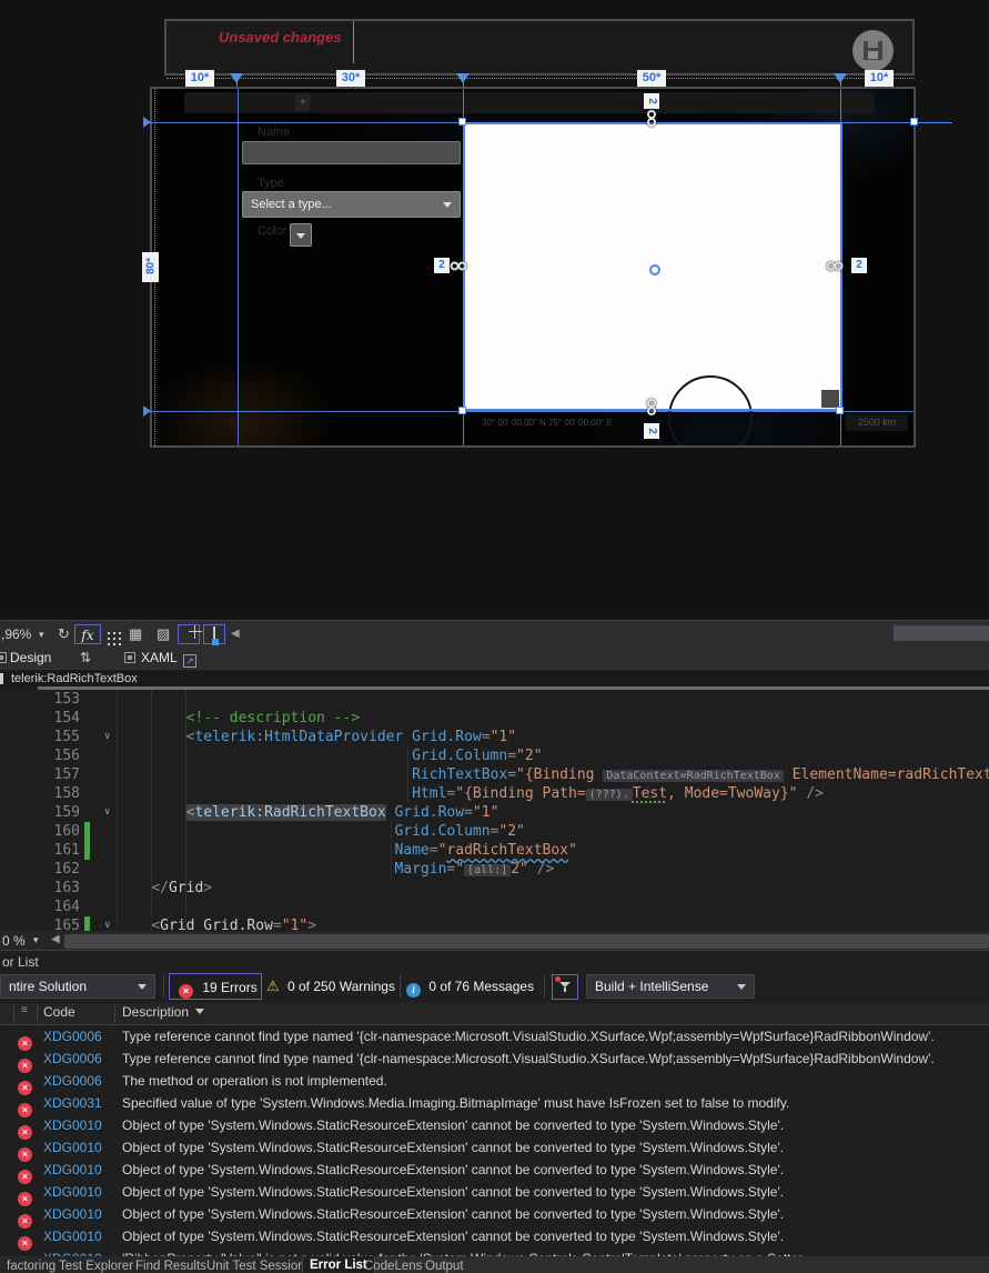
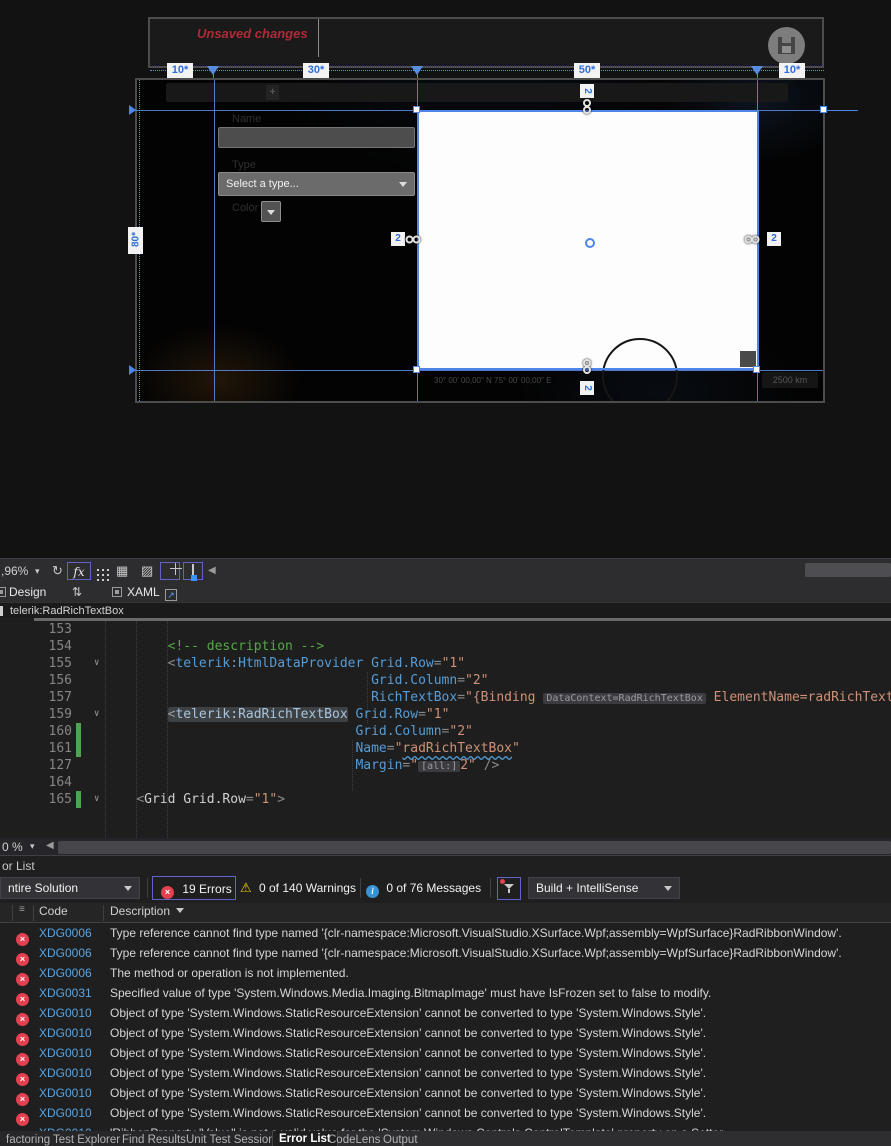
  Unsaved changes
  10*
  30*
  50*
  10*
  +
  Name
  Type
  Select a type...
  Color
  30° 00' 00,00" N 75° 00' 00,00" E
  2500 km
  2
  2
  ,96%
  ▾
  ↻
  fx
  ▦
  ▨
  ◀
  Design
  ⇅
  XAML
  ↗
  telerik:RadRichTextBox
  153
  154
  <!-- description -->
  155
  ∨
  <telerik:HtmlDataProvider Grid.Row="1"
  156
  Grid.Column="2"
  157
  RichTextBox="{Binding DataContext=RadRichTextBox ElementName=radRichText
- 158
- Html="{Binding Path= (???). Test, Mode=TwoWay}" />
  159
  ∨
  <telerik:RadRichTextBox Grid.Row="1"
  160
  Grid.Column="2"
  161
  Name="radRichTextBox"
- 162
+ 127
  Margin=" [all:] 2" />
- 163
- </Grid>
  164
  165
  ∨
  <Grid Grid.Row="1">
  0 %
  ▾
  ◀
  or List
  ntire Solution
  × 19 Errors
- ⚠ 0 of 250 Warnings
+ ⚠ 0 of 140 Warnings
  i 0 of 76 Messages
  Build + IntelliSense
  ≡
  Code
  Description
  ×
  XDG0006
  Type reference cannot find type named '{clr-namespace:Microsoft.VisualStudio.XSurface.Wpf;assembly=WpfSurface}RadRibbonWindow'.
  ×
  XDG0006
  Type reference cannot find type named '{clr-namespace:Microsoft.VisualStudio.XSurface.Wpf;assembly=WpfSurface}RadRibbonWindow'.
  ×
  XDG0006
  The method or operation is not implemented.
  ×
  XDG0031
  Specified value of type 'System.Windows.Media.Imaging.BitmapImage' must have IsFrozen set to false to modify.
  ×
  XDG0010
  Object of type 'System.Windows.StaticResourceExtension' cannot be converted to type 'System.Windows.Style'.
  ×
  XDG0010
  Object of type 'System.Windows.StaticResourceExtension' cannot be converted to type 'System.Windows.Style'.
  ×
  XDG0010
  Object of type 'System.Windows.StaticResourceExtension' cannot be converted to type 'System.Windows.Style'.
  ×
  XDG0010
  Object of type 'System.Windows.StaticResourceExtension' cannot be converted to type 'System.Windows.Style'.
  ×
  XDG0010
  Object of type 'System.Windows.StaticResourceExtension' cannot be converted to type 'System.Windows.Style'.
  ×
  XDG0010
  Object of type 'System.Windows.StaticResourceExtension' cannot be converted to type 'System.Windows.Style'.
  factoring
  Test Explorer
  Find Results
  Unit Test Sessio
  Error List
  CodeLens
  Output
